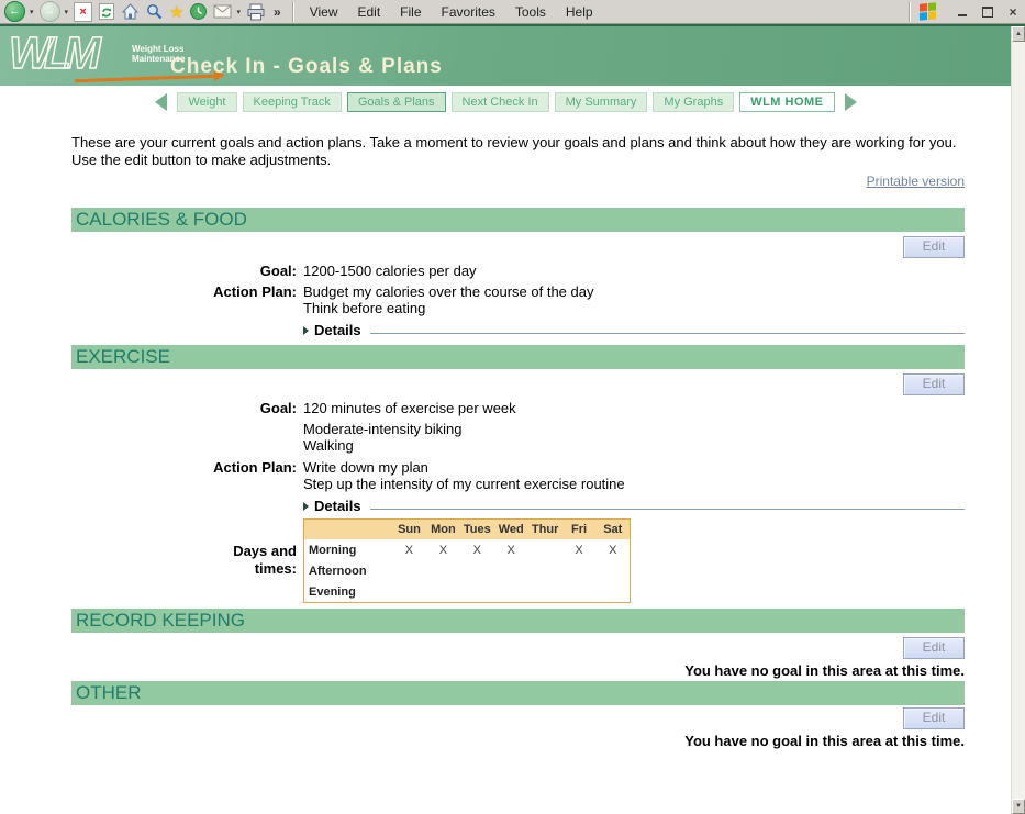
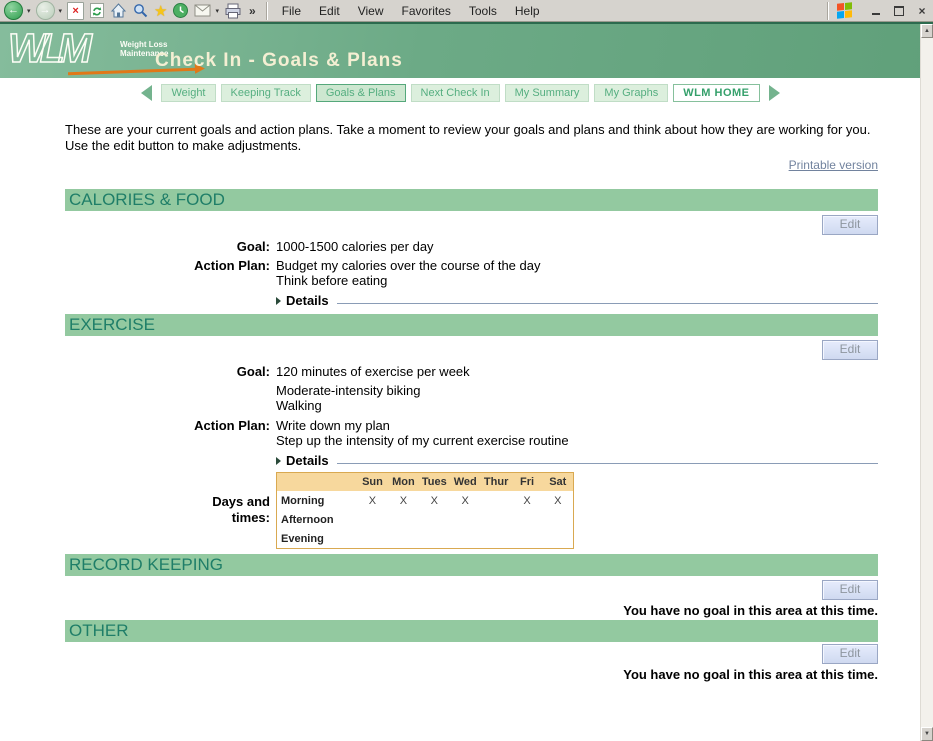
  ←
  →
  ×
  ★
  »
- View
+ File
  Edit
- File
+ View
  Favorites
  Tools
  Help
  ×
  WLM
  Weight Loss
  Maintenance
  Check In - Goals & Plans
  Weight
  Keeping Track
  Goals & Plans
  Next Check In
  My Summary
  My Graphs
  WLM HOME
  These are your current goals and action plans. Take a moment to review your goals and plans and think about how they are working for you. Use the edit button to make adjustments.
  Printable version
  CALORIES & FOOD
  Edit
  Goal:
- 1200-1500 calories per day
+ 1000-1500 calories per day
  Action Plan:
  Budget my calories over the course of the day
  Think before eating
  Details
  EXERCISE
  Edit
  Goal:
  120 minutes of exercise per week
  Moderate-intensity biking
  Walking
  Action Plan:
  Write down my plan
  Step up the intensity of my current exercise routine
  Details
  Days and
  times:
  	Sun	Mon	Tues	Wed	Thur	Fri	Sat
  Morning	X	X	X	X		X	X
  Afternoon
  Evening
  RECORD KEEPING
  Edit
  You have no goal in this area at this time.
  OTHER
  Edit
  You have no goal in this area at this time.
